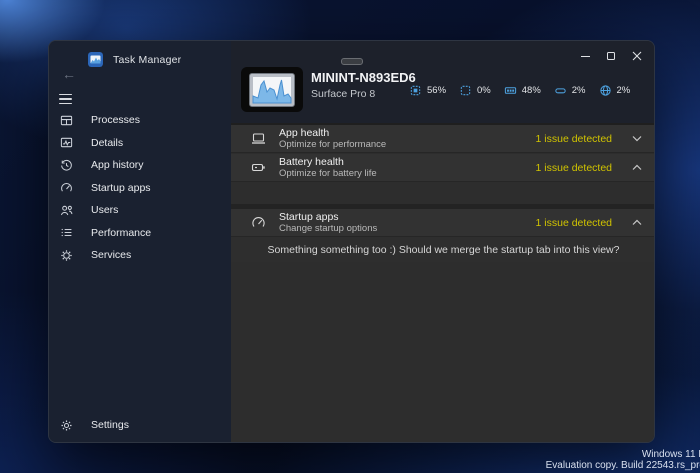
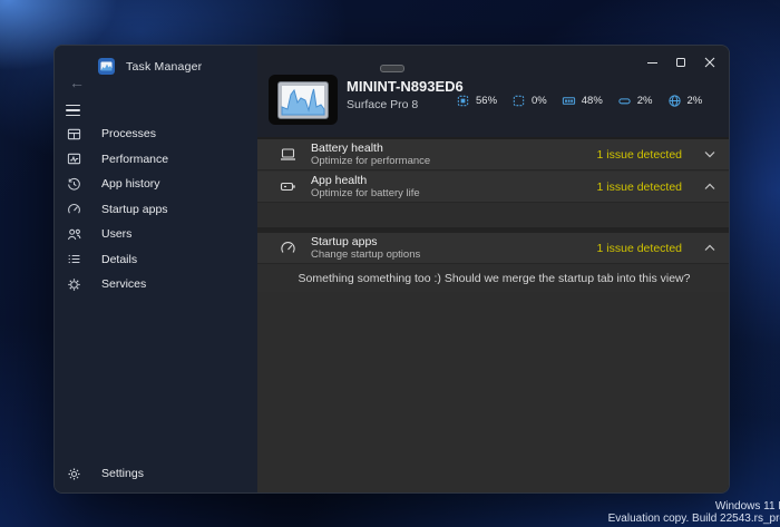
  Task Manager
  ←
  Processes
- Details
+ Performance
  App history
  Startup apps
  Users
- Performance
+ Details
  Services
  Settings
  MININT-N893ED6
  Surface Pro 8
  56%
  0%
  48%
  2%
  2%
- App health
+ Battery health
  Optimize for performance
  1 issue detected
- Battery health
+ App health
  Optimize for battery life
  1 issue detected
  Startup apps
  Change startup options
  1 issue detected
  Something something too :) Should we merge the startup tab into this view?
  Windows 11
  Evaluation copy. Build 22543.rs_pr
